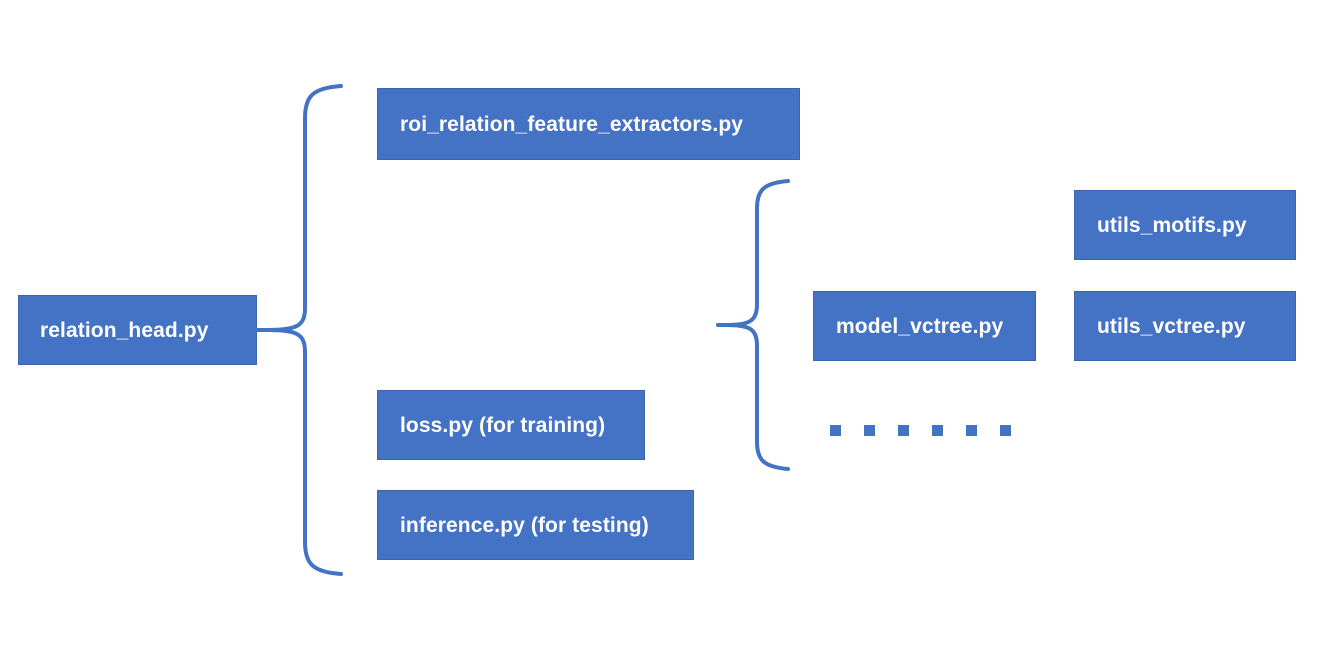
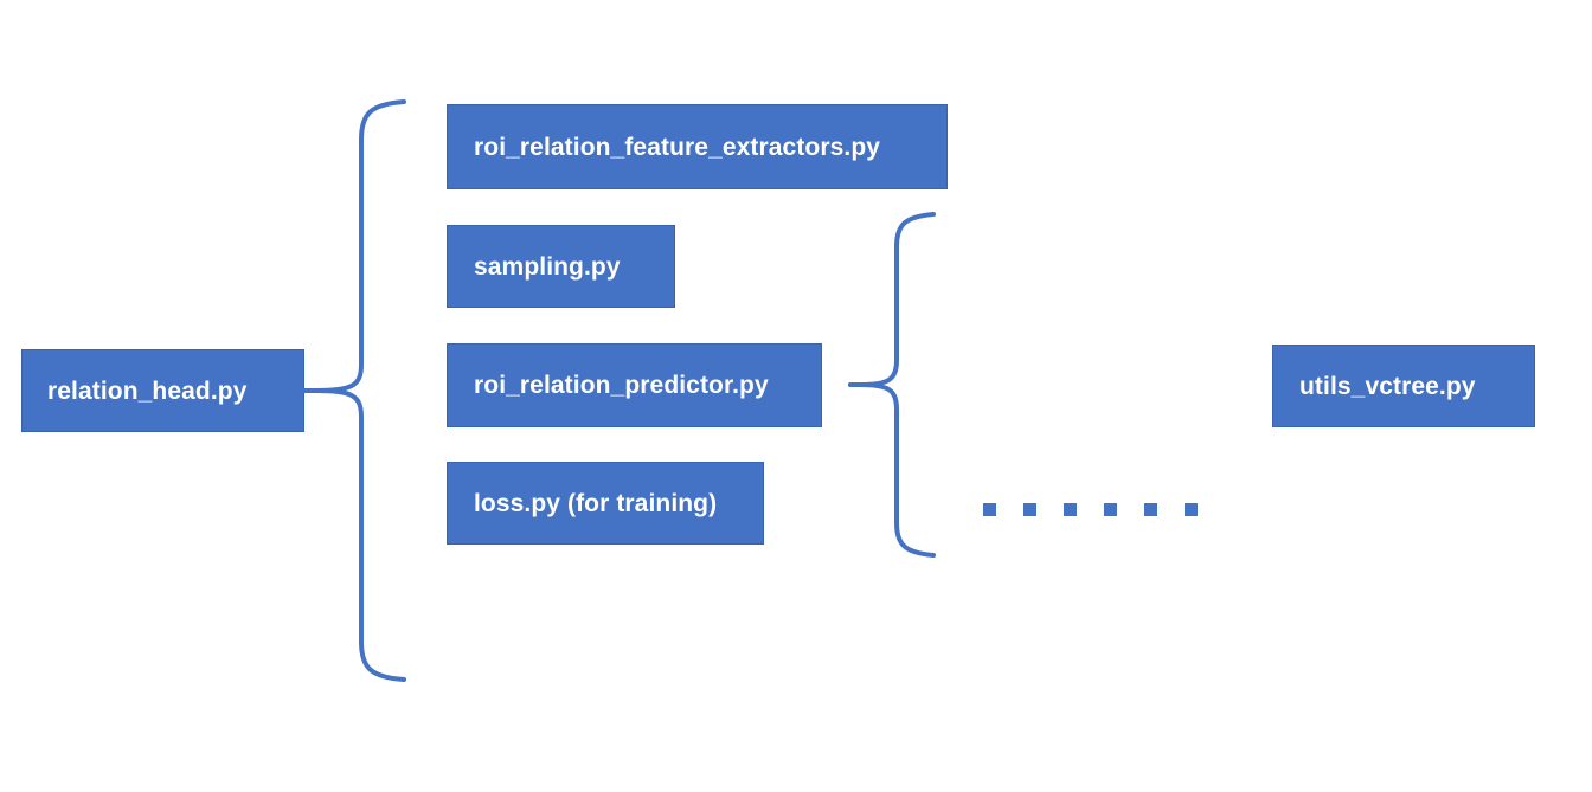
  relation_head.py
  roi_relation_feature_extractors.py
+ sampling.py
+ roi_relation_predictor.py
  loss.py (for training)
- inference.py (for testing)
- model_vctree.py
- utils_motifs.py
  utils_vctree.py
